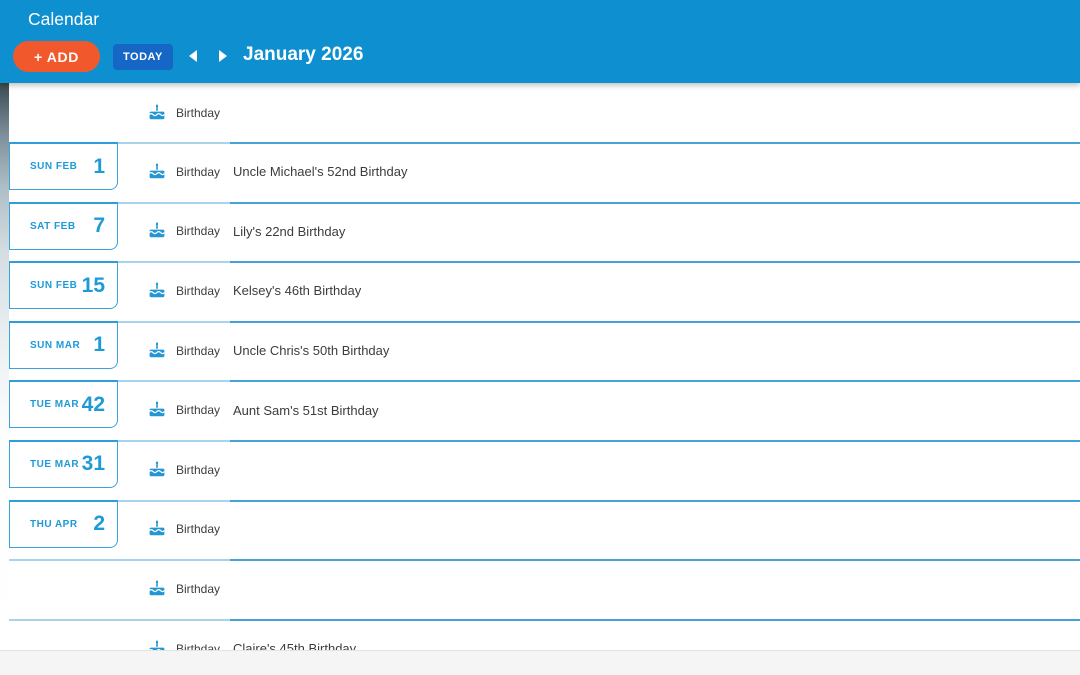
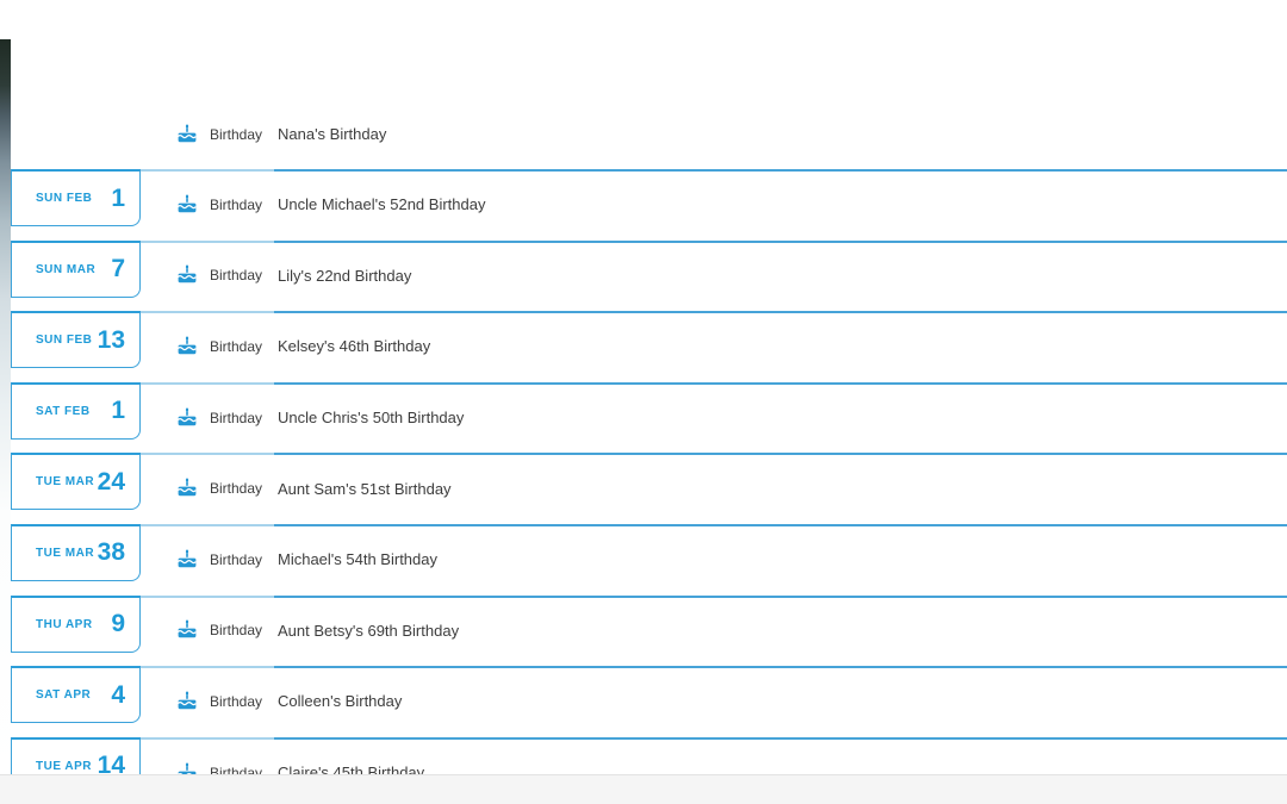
- Calendar
- + ADD
- TODAY
- January 2026
  Birthday
+ Nana's Birthday
  SUN FEB
  1
  Birthday
  Uncle Michael's 52nd Birthday
- SAT FEB
+ SUN MAR
  7
  Birthday
  Lily's 22nd Birthday
  SUN FEB
- 15
+ 13
  Birthday
  Kelsey's 46th Birthday
- SUN MAR
+ SAT FEB
  1
  Birthday
  Uncle Chris's 50th Birthday
  TUE MAR
- 42
+ 24
  Birthday
  Aunt Sam's 51st Birthday
  TUE MAR
- 31
+ 38
  Birthday
+ Michael's 54th Birthday
  THU APR
- 2
+ 9
  Birthday
+ Aunt Betsy's 69th Birthday
+ SAT APR
+ 4
  Birthday
+ Colleen's Birthday
+ TUE APR
+ 14
  Birthday
  Claire's 45th Birthday
